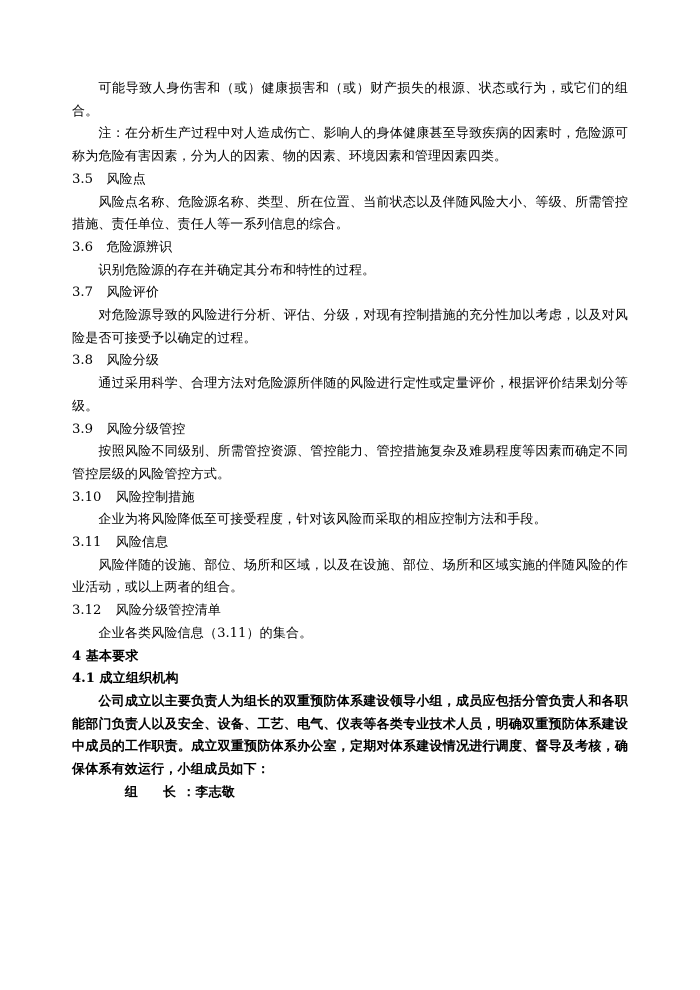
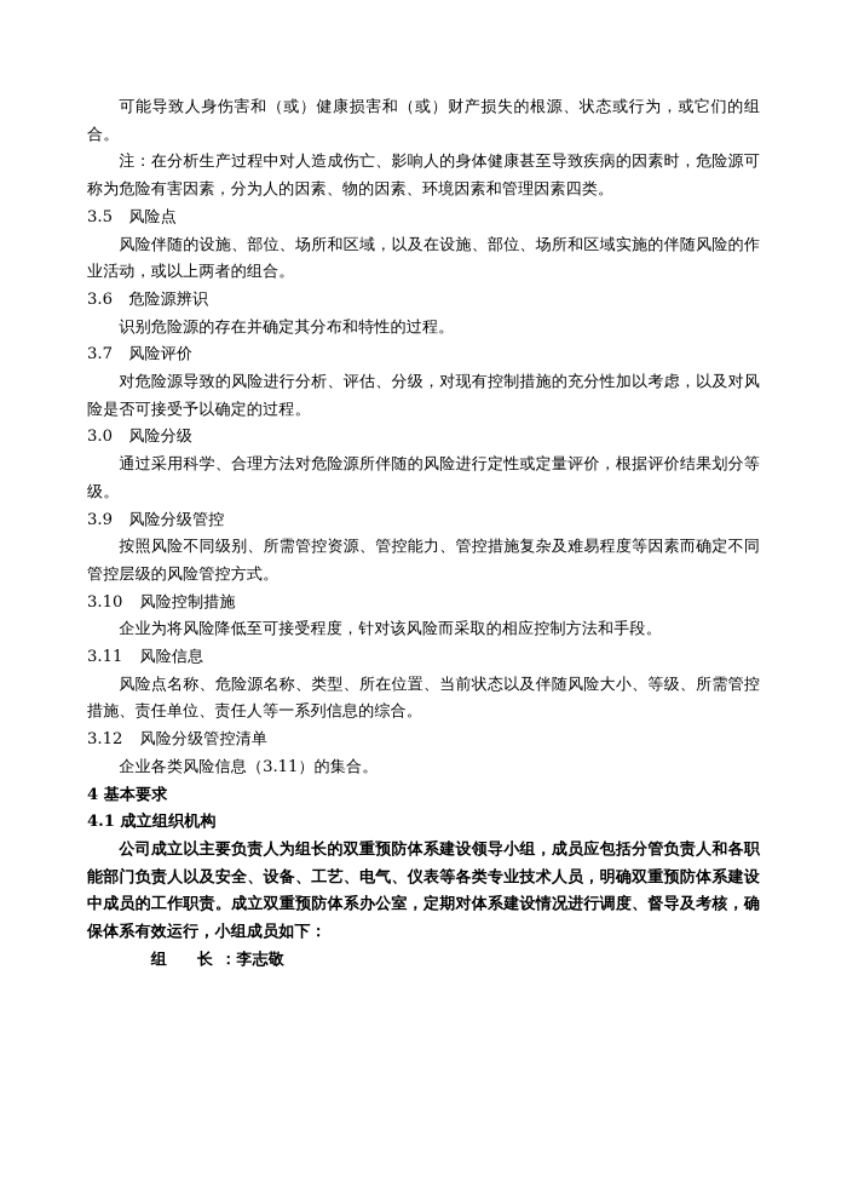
  可能导致人身伤害和（或）健康损害和（或）财产损失的根源、状态或行为，或它们的组合。
  注：在分析生产过程中对人造成伤亡、影响人的身体健康甚至导致疾病的因素时，危险源可称为危险有害因素，分为人的因素、物的因素、环境因素和管理因素四类。
  3.5 风险点
- 风险点名称、危险源名称、类型、所在位置、当前状态以及伴随风险大小、等级、所需管控措施、责任单位、责任人等一系列信息的综合。
+ 风险伴随的设施、部位、场所和区域，以及在设施、部位、场所和区域实施的伴随风险的作业活动，或以上两者的组合。
  3.6 危险源辨识
  识别危险源的存在并确定其分布和特性的过程。
  3.7 风险评价
  对危险源导致的风险进行分析、评估、分级，对现有控制措施的充分性加以考虑，以及对风险是否可接受予以确定的过程。
- 3.8 风险分级
+ 3.0 风险分级
  通过采用科学、合理方法对危险源所伴随的风险进行定性或定量评价，根据评价结果划分等级。
  3.9 风险分级管控
  按照风险不同级别、所需管控资源、管控能力、管控措施复杂及难易程度等因素而确定不同管控层级的风险管控方式。
  3.10 风险控制措施
  企业为将风险降低至可接受程度，针对该风险而采取的相应控制方法和手段。
  3.11 风险信息
- 风险伴随的设施、部位、场所和区域，以及在设施、部位、场所和区域实施的伴随风险的作业活动，或以上两者的组合。
+ 风险点名称、危险源名称、类型、所在位置、当前状态以及伴随风险大小、等级、所需管控措施、责任单位、责任人等一系列信息的综合。
  3.12 风险分级管控清单
  企业各类风险信息（3.11）的集合。
  4 基本要求
  4.1 成立组织机构
  公司成立以主要负责人为组长的双重预防体系建设领导小组，成员应包括分管负责人和各职能部门负责人以及安全、设备、工艺、电气、仪表等各类专业技术人员，明确双重预防体系建设中成员的工作职责。成立双重预防体系办公室，定期对体系建设情况进行调度、督导及考核，确保体系有效运行，小组成员如下：
  组 长：李志敬
